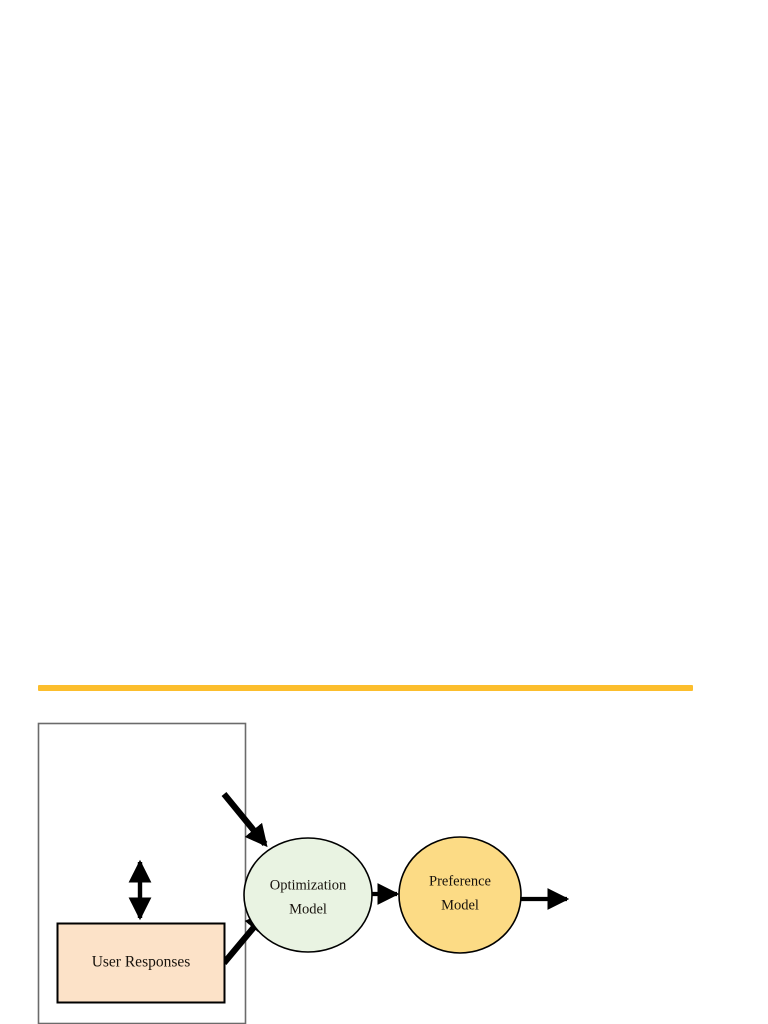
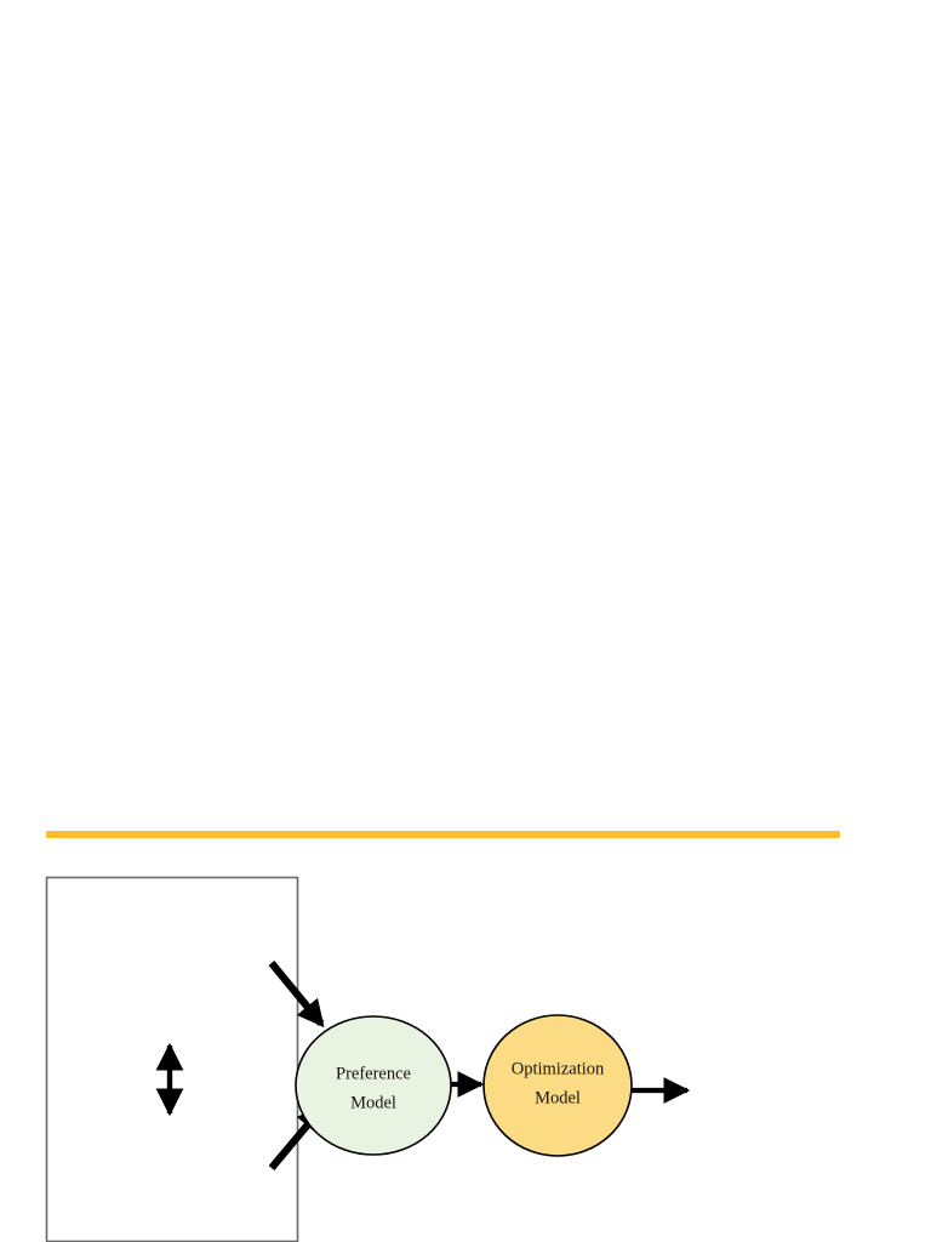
- User Responses
- Optimization
+ Preference
  Model
- Preference
+ Optimization
  Model
